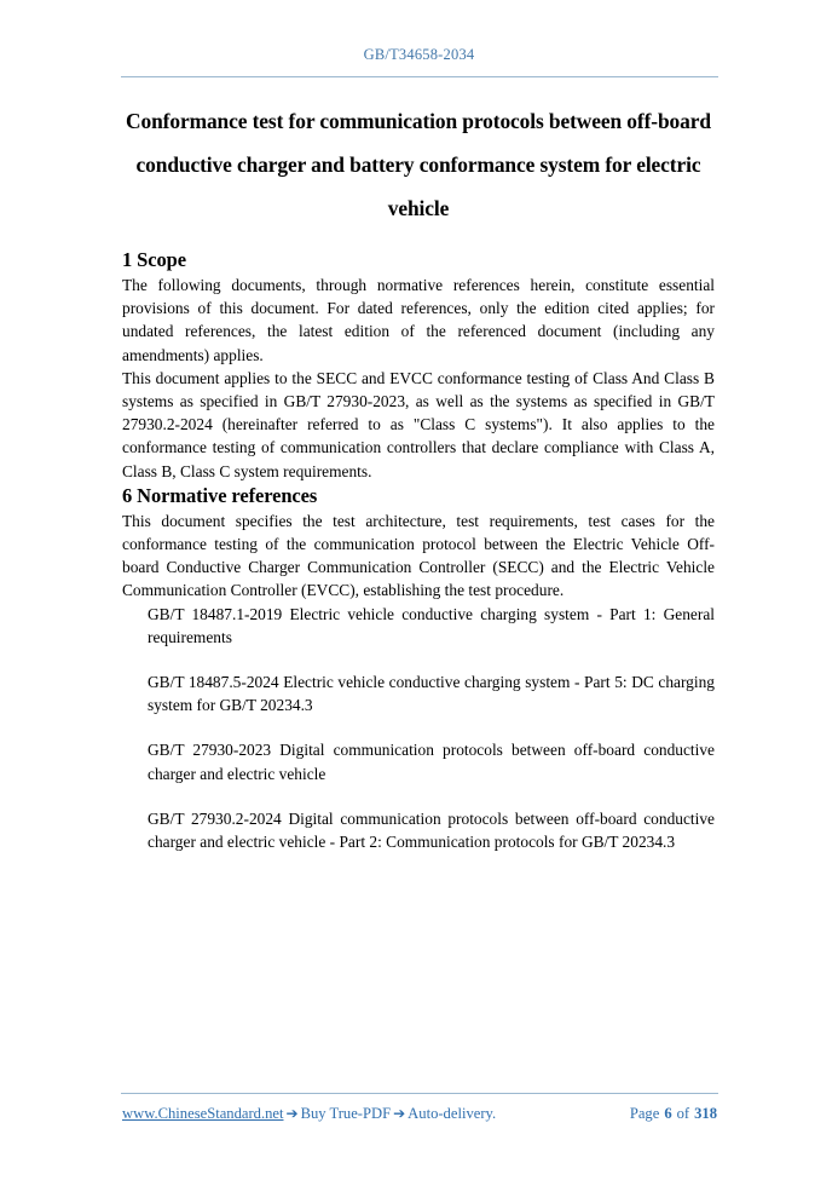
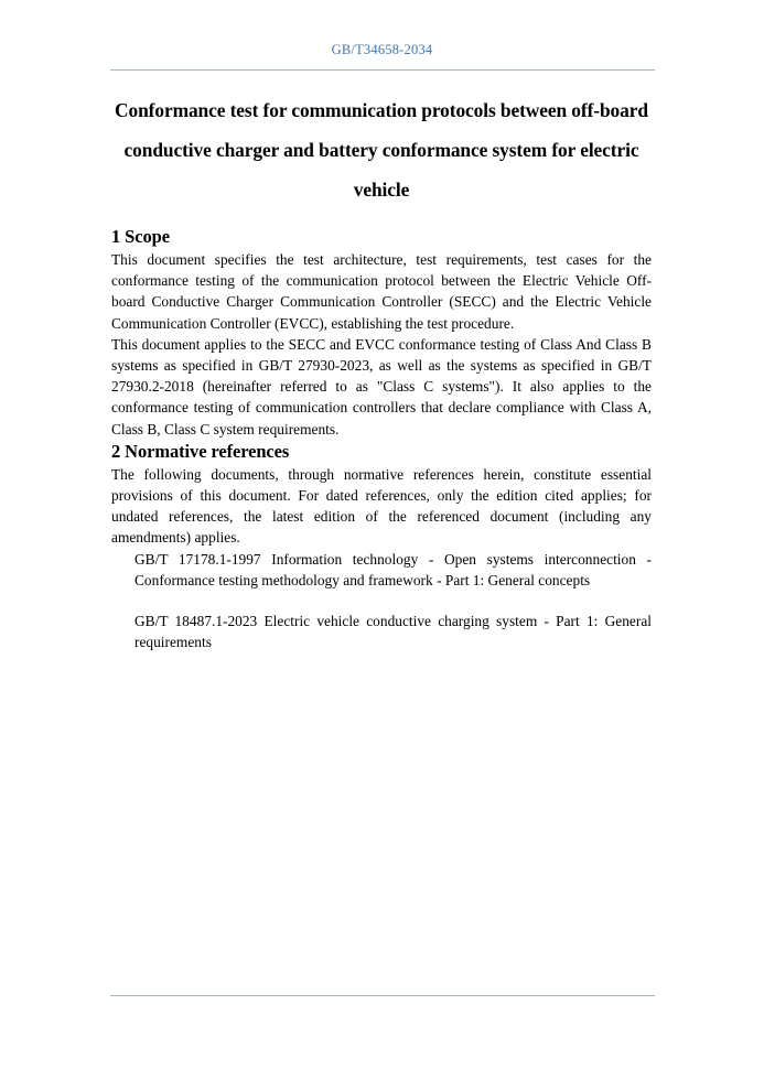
  GB/T34658-2034
  Conformance test for communication protocols between off-board conductive charger and battery conformance system for electric vehicle
  1 Scope
- The following documents, through normative references herein, constitute essential provisions of this document. For dated references, only the edition cited applies; for undated references, the latest edition of the referenced document (including any amendments) applies.
+ This document specifies the test architecture, test requirements, test cases for the conformance testing of the communication protocol between the Electric Vehicle Off-board Conductive Charger Communication Controller (SECC) and the Electric Vehicle Communication Controller (EVCC), establishing the test procedure.
- This document applies to the SECC and EVCC conformance testing of Class And Class B systems as specified in GB/T 27930-2023, as well as the systems as specified in GB/T 27930.2-2024 (hereinafter referred to as "Class C systems"). It also applies to the conformance testing of communication controllers that declare compliance with Class A, Class B, Class C system requirements.
+ This document applies to the SECC and EVCC conformance testing of Class And Class B systems as specified in GB/T 27930-2023, as well as the systems as specified in GB/T 27930.2-2018 (hereinafter referred to as "Class C systems"). It also applies to the conformance testing of communication controllers that declare compliance with Class A, Class B, Class C system requirements.
- 6 Normative references
+ 2 Normative references
- This document specifies the test architecture, test requirements, test cases for the conformance testing of the communication protocol between the Electric Vehicle Off-board Conductive Charger Communication Controller (SECC) and the Electric Vehicle Communication Controller (EVCC), establishing the test procedure.
+ The following documents, through normative references herein, constitute essential provisions of this document. For dated references, only the edition cited applies; for undated references, the latest edition of the referenced document (including any amendments) applies.
+ GB/T 17178.1-1997 Information technology - Open systems interconnection - Conformance testing methodology and framework - Part 1: General concepts
- GB/T 18487.1-2019 Electric vehicle conductive charging system - Part 1: General requirements
+ GB/T 18487.1-2023 Electric vehicle conductive charging system - Part 1: General requirements
- GB/T 18487.5-2024 Electric vehicle conductive charging system - Part 5: DC charging system for GB/T 20234.3
- GB/T 27930-2023 Digital communication protocols between off-board conductive charger and electric vehicle
- GB/T 27930.2-2024 Digital communication protocols between off-board conductive charger and electric vehicle - Part 2: Communication protocols for GB/T 20234.3
- www.ChineseStandard.net ➔ Buy True-PDF ➔ Auto-delivery.
- Page 6 of 318
